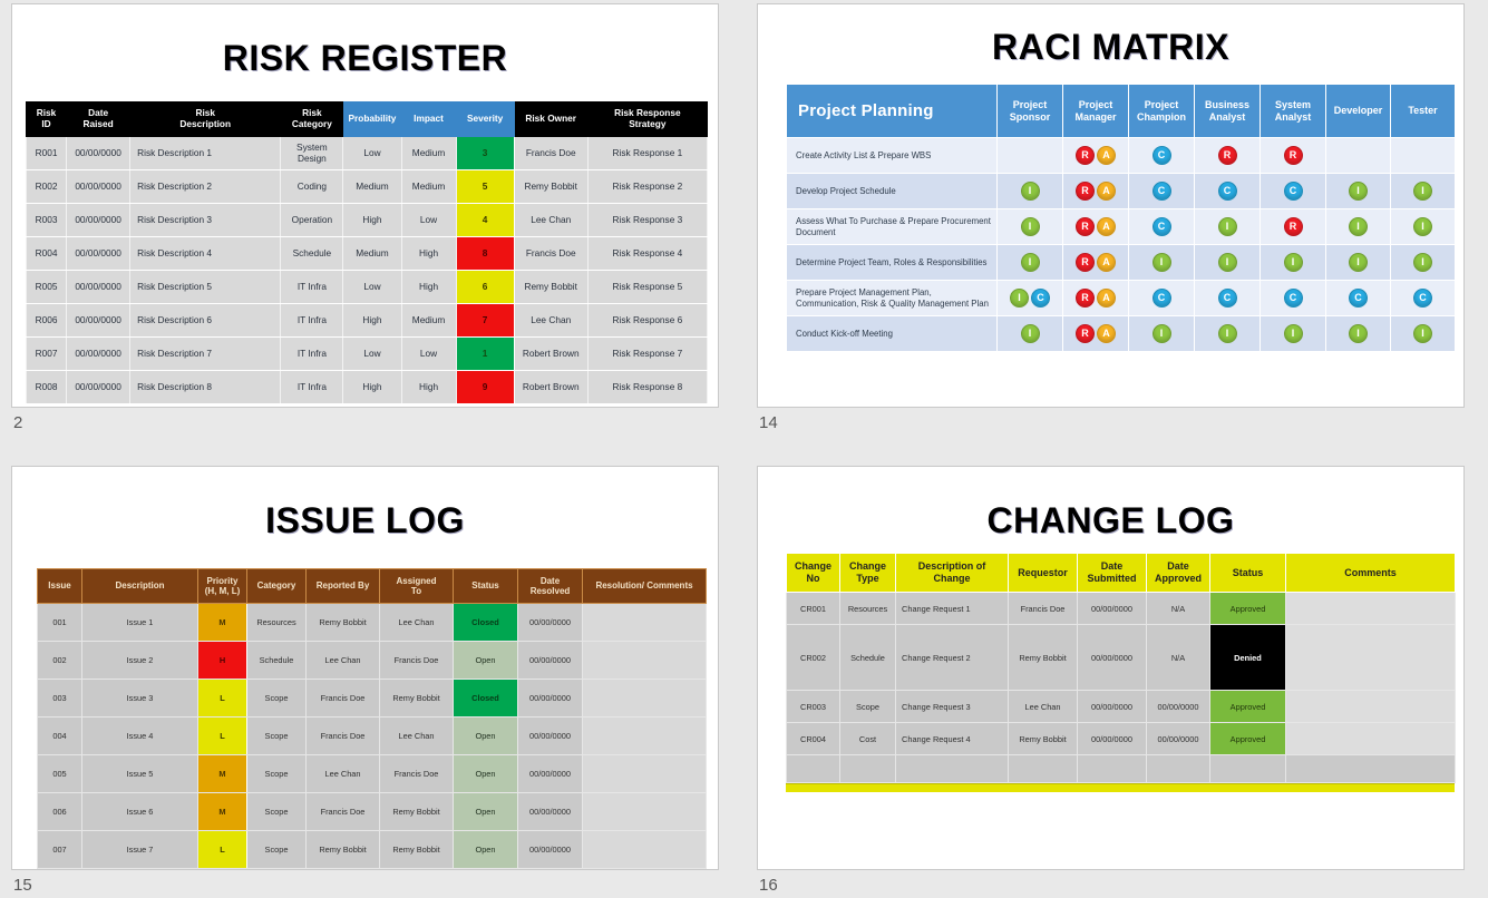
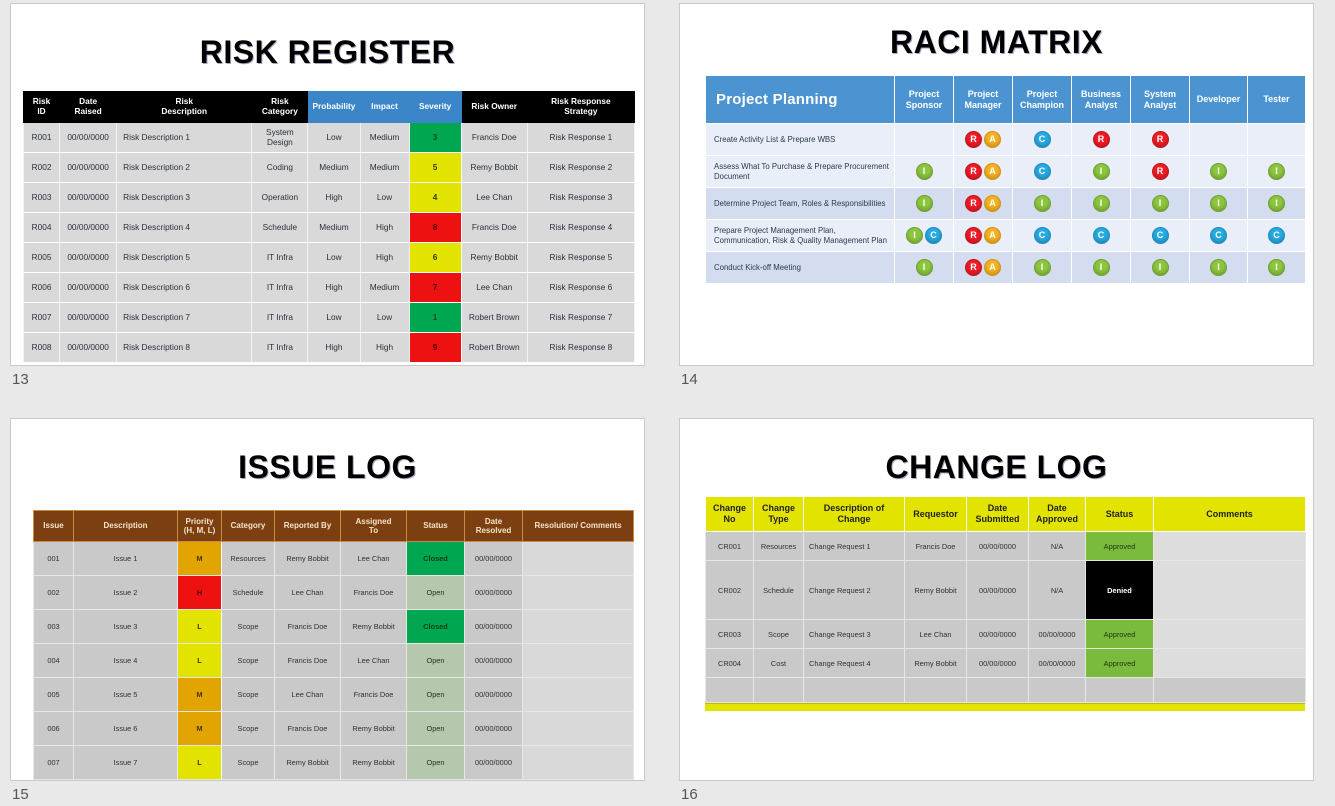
  RISK REGISTER
  RiskID	DateRaised	RiskDescription	RiskCategory	Probability	Impact	Severity	Risk Owner	Risk ResponseStrategy
  R001	00/00/0000	Risk Description 1	SystemDesign	Low	Medium	3	Francis Doe	Risk Response 1
  R002	00/00/0000	Risk Description 2	Coding	Medium	Medium	5	Remy Bobbit	Risk Response 2
  R003	00/00/0000	Risk Description 3	Operation	High	Low	4	Lee Chan	Risk Response 3
  R004	00/00/0000	Risk Description 4	Schedule	Medium	High	8	Francis Doe	Risk Response 4
  R005	00/00/0000	Risk Description 5	IT Infra	Low	High	6	Remy Bobbit	Risk Response 5
  R006	00/00/0000	Risk Description 6	IT Infra	High	Medium	7	Lee Chan	Risk Response 6
  R007	00/00/0000	Risk Description 7	IT Infra	Low	Low	1	Robert Brown	Risk Response 7
  R008	00/00/0000	Risk Description 8	IT Infra	High	High	9	Robert Brown	Risk Response 8
- 2
+ 13
  RACI MATRIX
  Project Planning	ProjectSponsor	ProjectManager	ProjectChampion	BusinessAnalyst	SystemAnalyst	Developer	Tester
  Create Activity List & Prepare WBS		R A	C	R	R
- Develop Project Schedule	I	R A	C	C	C	I	I
  Assess What To Purchase & Prepare Procurement Document	I	R A	C	I	R	I	I
  Determine Project Team, Roles & Responsibilities	I	R A	I	I	I	I	I
  Prepare Project Management Plan, Communication, Risk & Quality Management Plan	I C	R A	C	C	C	C	C
  Conduct Kick-off Meeting	I	R A	I	I	I	I	I
  14
  ISSUE LOG
  Issue	Description	Priority(H, M, L)	Category	Reported By	AssignedTo	Status	DateResolved	Resolution/ Comments
  001	Issue 1	M	Resources	Remy Bobbit	Lee Chan	Closed	00/00/0000
  002	Issue 2	H	Schedule	Lee Chan	Francis Doe	Open	00/00/0000
  003	Issue 3	L	Scope	Francis Doe	Remy Bobbit	Closed	00/00/0000
  004	Issue 4	L	Scope	Francis Doe	Lee Chan	Open	00/00/0000
  005	Issue 5	M	Scope	Lee Chan	Francis Doe	Open	00/00/0000
  006	Issue 6	M	Scope	Francis Doe	Remy Bobbit	Open	00/00/0000
  007	Issue 7	L	Scope	Remy Bobbit	Remy Bobbit	Open	00/00/0000
  15
  CHANGE LOG
  ChangeNo	ChangeType	Description ofChange	Requestor	DateSubmitted	DateApproved	Status	Comments
  CR001	Resources	Change Request 1	Francis Doe	00/00/0000	N/A	Approved
  CR002	Schedule	Change Request 2	Remy Bobbit	00/00/0000	N/A	Denied
  CR003	Scope	Change Request 3	Lee Chan	00/00/0000	00/00/0000	Approved
  CR004	Cost	Change Request 4	Remy Bobbit	00/00/0000	00/00/0000	Approved
  16
